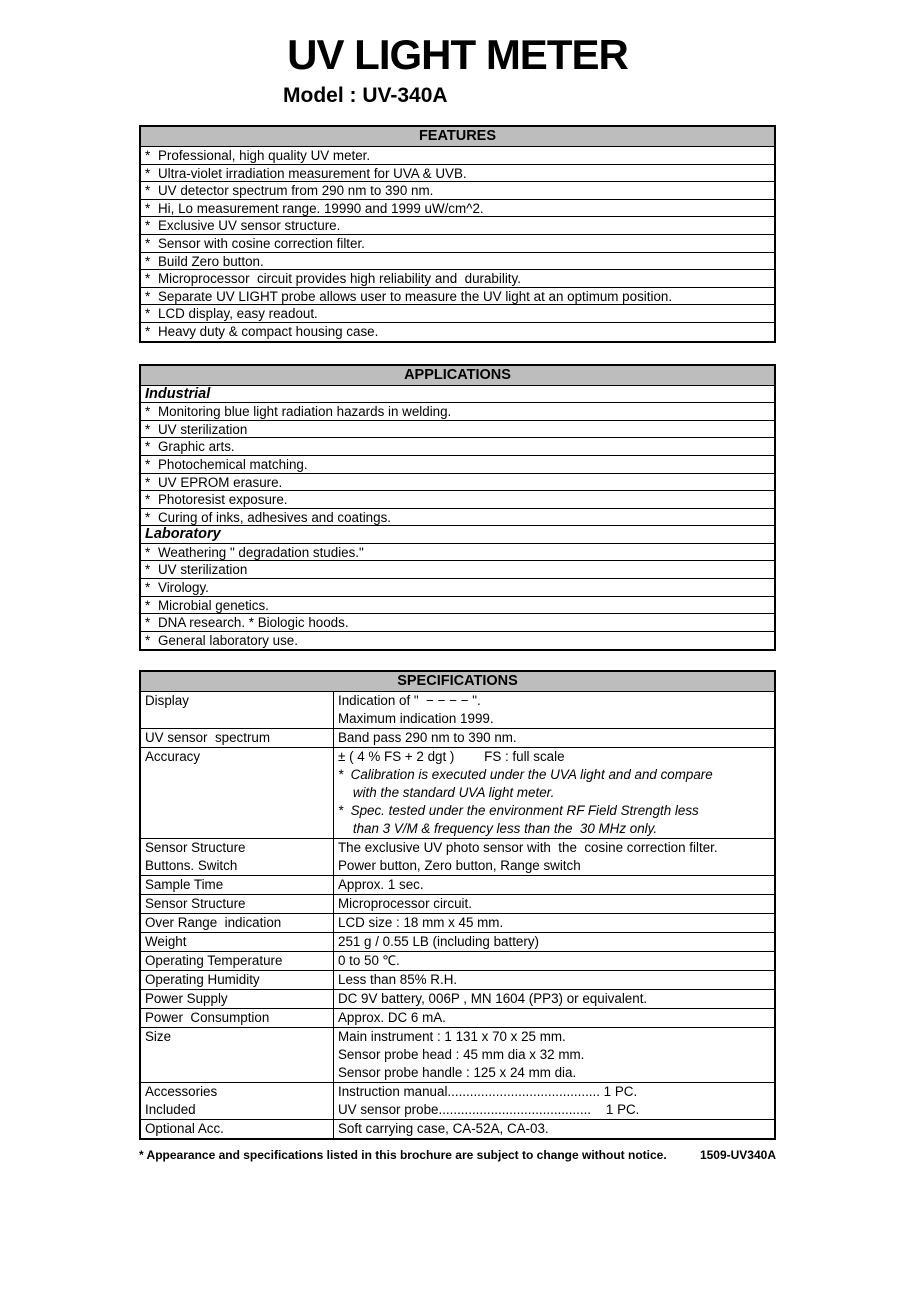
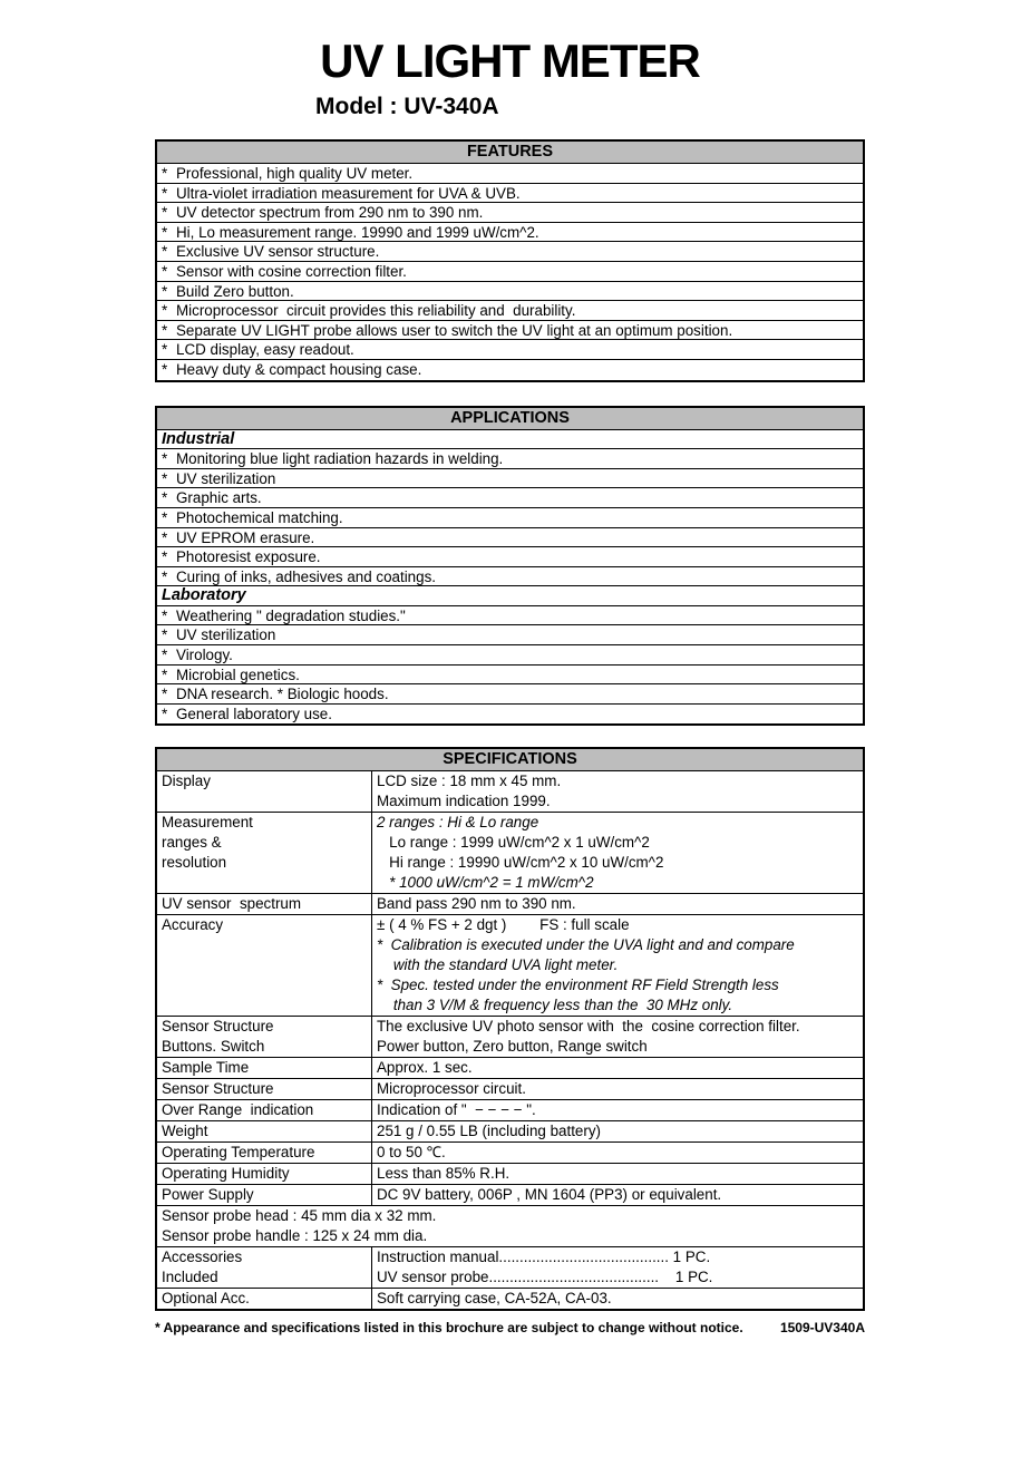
  UV LIGHT METER
  Model : UV-340A
  FEATURES
  *
  Professional, high quality UV meter.
  *
  Ultra-violet irradiation measurement for UVA & UVB.
  *
  UV detector spectrum from 290 nm to 390 nm.
  *
  Hi, Lo measurement range. 19990 and 1999 uW/cm^2.
  *
  Exclusive UV sensor structure.
  *
  Sensor with cosine correction filter.
  *
  Build Zero button.
  *
- Microprocessor circuit provides high reliability and durability.
+ Microprocessor circuit provides this reliability and durability.
  *
- Separate UV LIGHT probe allows user to measure the UV light at an optimum position.
+ Separate UV LIGHT probe allows user to switch the UV light at an optimum position.
  *
  LCD display, easy readout.
  *
  Heavy duty & compact housing case.
  APPLICATIONS
  Industrial
  *
  Monitoring blue light radiation hazards in welding.
  *
  UV sterilization
  *
  Graphic arts.
  *
  Photochemical matching.
  *
  UV EPROM erasure.
  *
  Photoresist exposure.
  *
  Curing of inks, adhesives and coatings.
  Laboratory
  *
  Weathering " degradation studies."
  *
  UV sterilization
  *
  Virology.
  *
  Microbial genetics.
  *
  DNA research. * Biologic hoods.
  *
  General laboratory use.
  SPECIFICATIONS
  Display
- Indication of " − − − − ".
+ LCD size : 18 mm x 45 mm.
  Maximum indication 1999.
+ Measurement
+ ranges &
+ resolution
+ 2 ranges : Hi & Lo range
+ Lo range : 1999 uW/cm^2 x 1 uW/cm^2
+ Hi range : 19990 uW/cm^2 x 10 uW/cm^2
+ * 1000 uW/cm^2 = 1 mW/cm^2
  UV sensor spectrum
  Band pass 290 nm to 390 nm.
  Accuracy
  ± ( 4 % FS + 2 dgt ) FS : full scale
  * Calibration is executed under the UVA light and and compare
  with the standard UVA light meter.
  * Spec. tested under the environment RF Field Strength less
  than 3 V/M & frequency less than the 30 MHz only.
  Sensor Structure
  Buttons. Switch
  The exclusive UV photo sensor with the cosine correction filter.
  Power button, Zero button, Range switch
  Sample Time
  Approx. 1 sec.
  Sensor Structure
  Microprocessor circuit.
  Over Range indication
- LCD size : 18 mm x 45 mm.
+ Indication of " − − − − ".
  Weight
  251 g / 0.55 LB (including battery)
  Operating Temperature
  0 to 50 ℃.
  Operating Humidity
  Less than 85% R.H.
  Power Supply
  DC 9V battery, 006P , MN 1604 (PP3) or equivalent.
- Power Consumption
- Approx. DC 6 mA.
- Size
- Main instrument : 1 131 x 70 x 25 mm.
  Sensor probe head : 45 mm dia x 32 mm.
  Sensor probe handle : 125 x 24 mm dia.
  Accessories
  Included
  Instruction manual......................................... 1 PC.
  UV sensor probe......................................... 1 PC.
  Optional Acc.
  Soft carrying case, CA-52A, CA-03.
  * Appearance and specifications listed in this brochure are subject to change without notice.
  1509-UV340A
